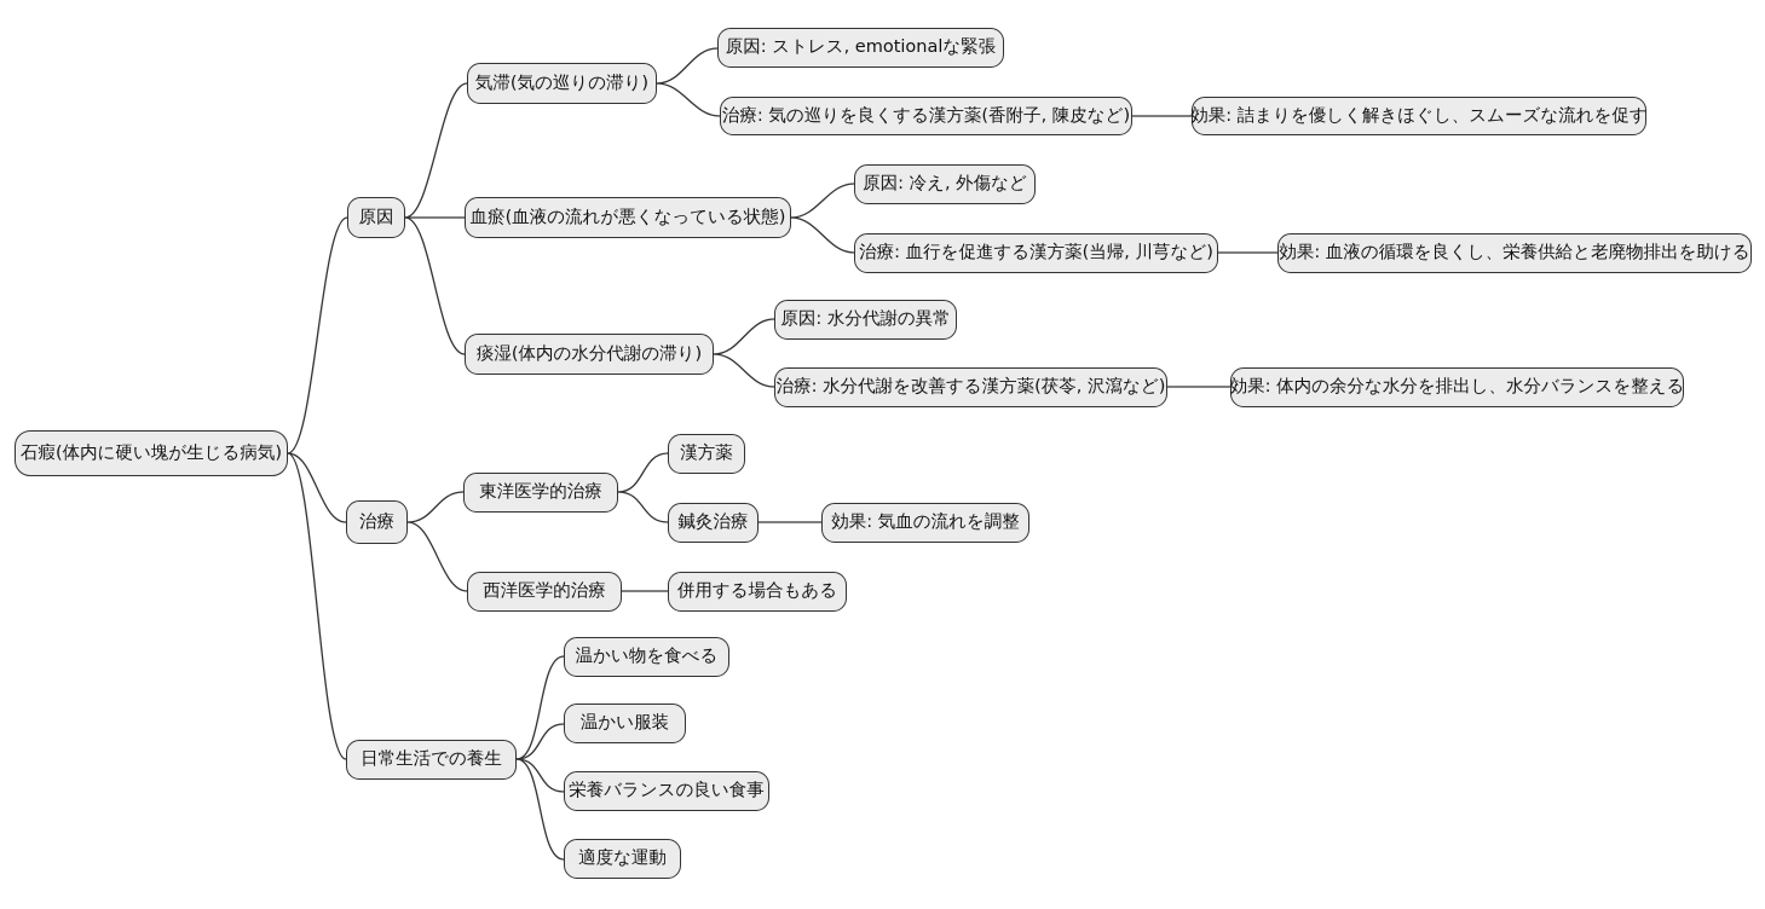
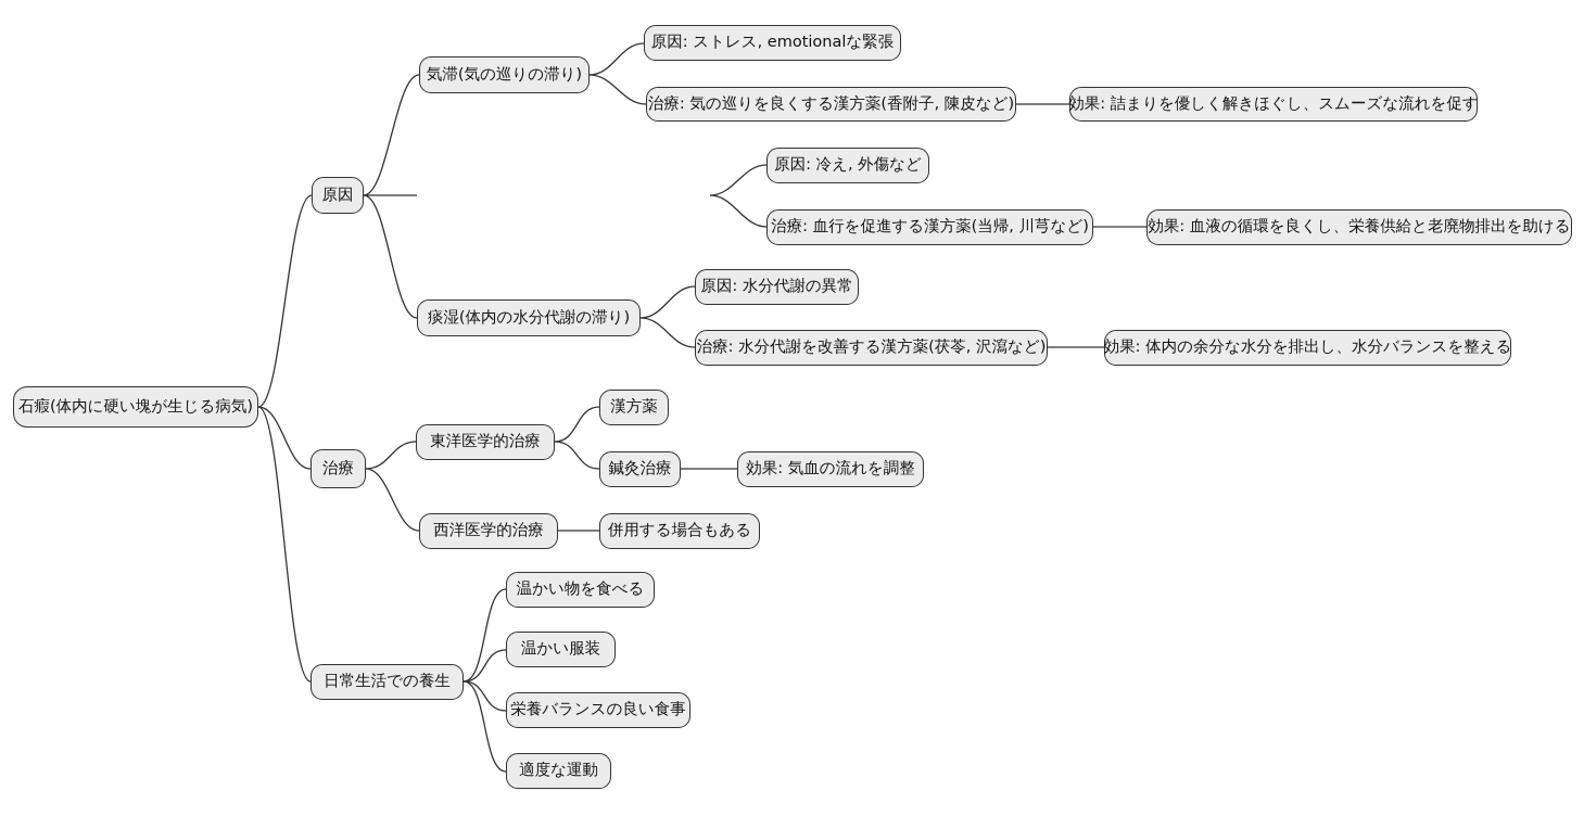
  石瘕(体内に硬い塊が生じる病気)
  原因
  治療
  日常生活での養生
  気滞(気の巡りの滞り)
  原因: ストレス, emotionalな緊張
  治療: 気の巡りを良くする漢方薬(香附子, 陳皮など)
  効果: 詰まりを優しく解きほぐし、スムーズな流れを促す
- 血瘀(血液の流れが悪くなっている状態)
  原因: 冷え, 外傷など
  治療: 血行を促進する漢方薬(当帰, 川芎など)
  効果: 血液の循環を良くし、栄養供給と老廃物排出を助ける
  痰湿(体内の水分代謝の滞り)
  原因: 水分代謝の異常
  治療: 水分代謝を改善する漢方薬(茯苓, 沢瀉など)
  効果: 体内の余分な水分を排出し、水分バランスを整える
  東洋医学的治療
  漢方薬
  鍼灸治療
  効果: 気血の流れを調整
  西洋医学的治療
  併用する場合もある
  温かい物を食べる
  温かい服装
  栄養バランスの良い食事
  適度な運動
